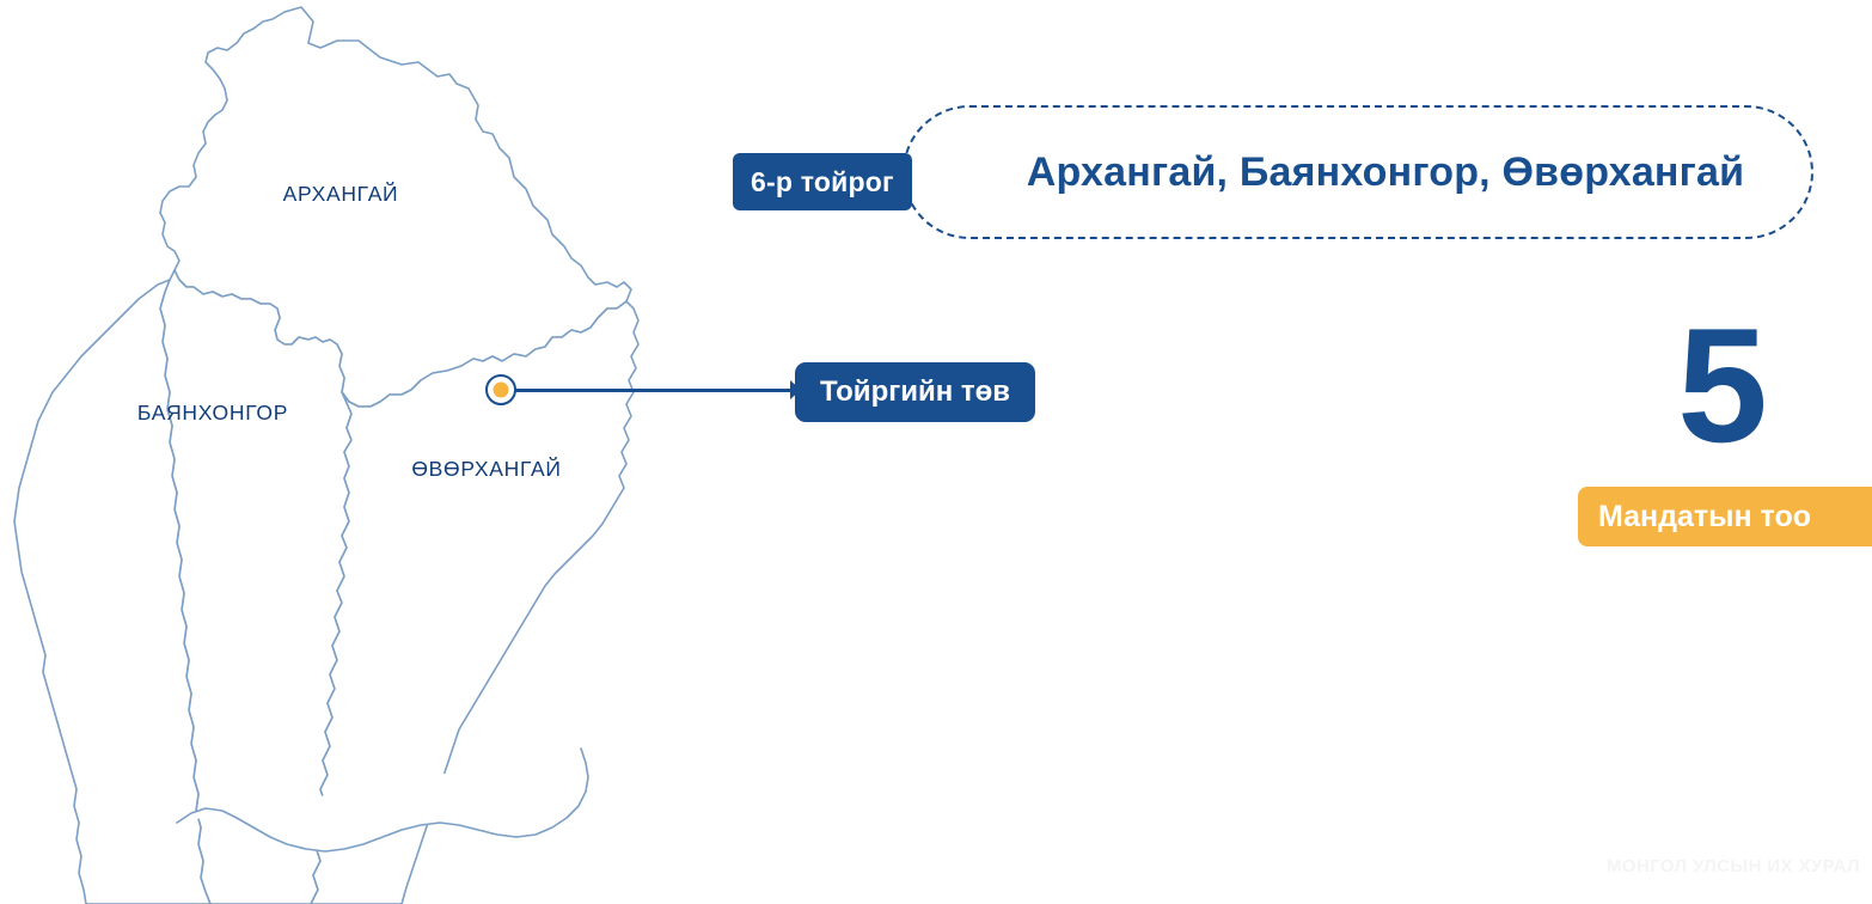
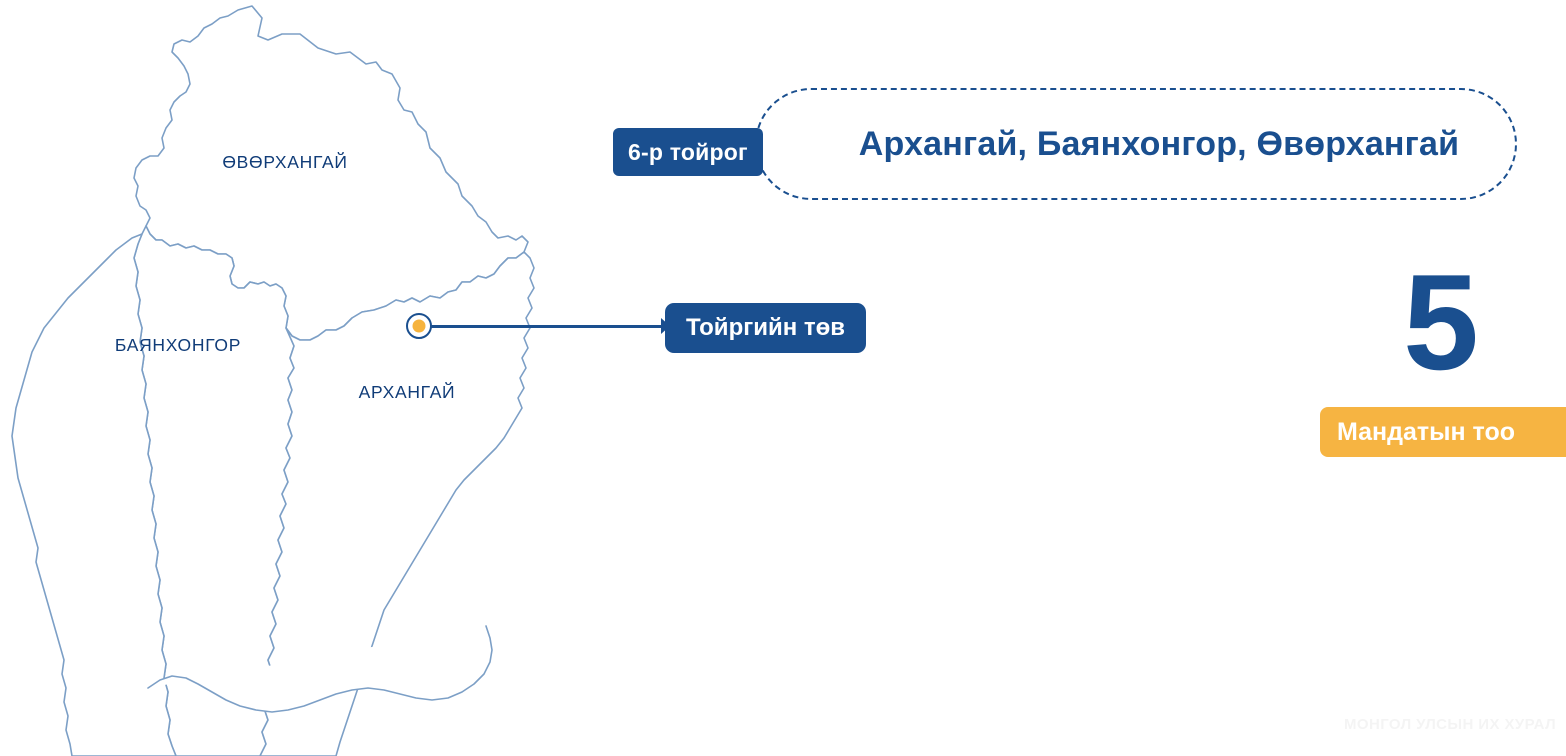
- АРХАНГАЙ
+ ӨВӨРХАНГАЙ
  БАЯНХОНГОР
- ӨВӨРХАНГАЙ
+ АРХАНГАЙ
  Архангай, Баянхонгор, Өвөрхангай
  6-р тойрог
  Тойргийн төв
  5
  Мандатын тоо
